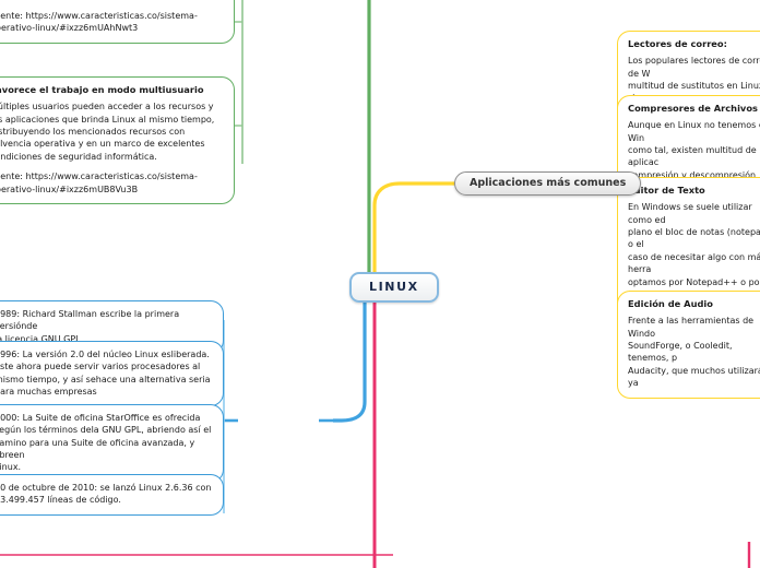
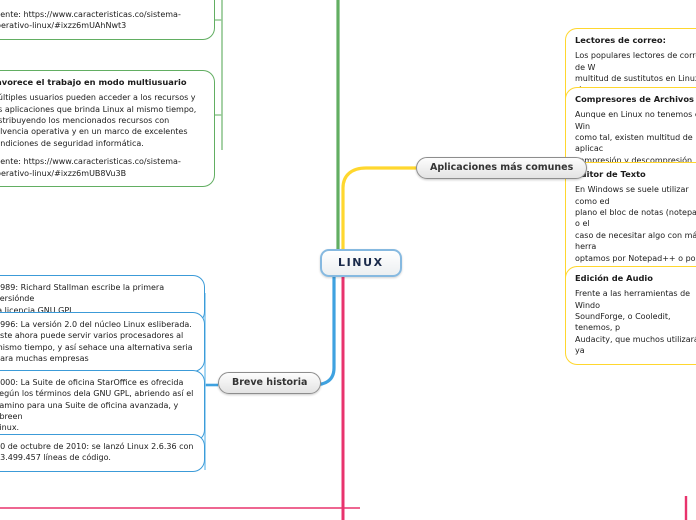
  ente: https://www.caracteristicas.co/sistema-
  erativo-linux/#ixzz6mUAhNwt3
  vorece el trabajo en modo multiusuario
  últiples usuarios pueden acceder a los recursos y
  s aplicaciones que brinda Linux al mismo tiempo,
  stribuyendo los mencionados recursos con
  lvencia operativa y en un marco de excelentes
  ndiciones de seguridad informática.
  ente: https://www.caracteristicas.co/sistema-
  erativo-linux/#ixzz6mUB8Vu3B
  989: Richard Stallman escribe la primera ersiónde
  licencia GNU GPL
  996: La versión 2.0 del núcleo Linux esliberada.
  ste ahora puede servir varios procesadores al
  ismo tiempo, y así sehace una alternativa seria
  ara muchas empresas
  000: La Suite de oficina StarOffice es ofrecida
  egún los términos dela GNU GPL, abriendo así el
  amino para una Suite de oficina avanzada, y breen
  inux.
  0 de octubre de 2010: se lanzó Linux 2.6.36 con
  3.499.457 líneas de código.
  Lectores de correo:
  Los populares lectores de corr de W
  multitud de sustitutos en Linu
  Compresores de Archivos
  Aunque en Linux no tenemos Win
  como tal, existen multitud de aplicac
  mpresión y descompresión
  itor de Texto
  En Windows se suele utilizar como ed
  plano el bloc de notas (notepa o el
  caso de necesitar algo con má herra
  optamos por Notepad++ o po
  Edición de Audio
  Frente a las herramientas de Windo
  SoundForge, o Cooledit, tenemos, p
  Audacity, que muchos utilizar ya
  Aplicaciones más comunes
+ Breve historia
  LINUX
